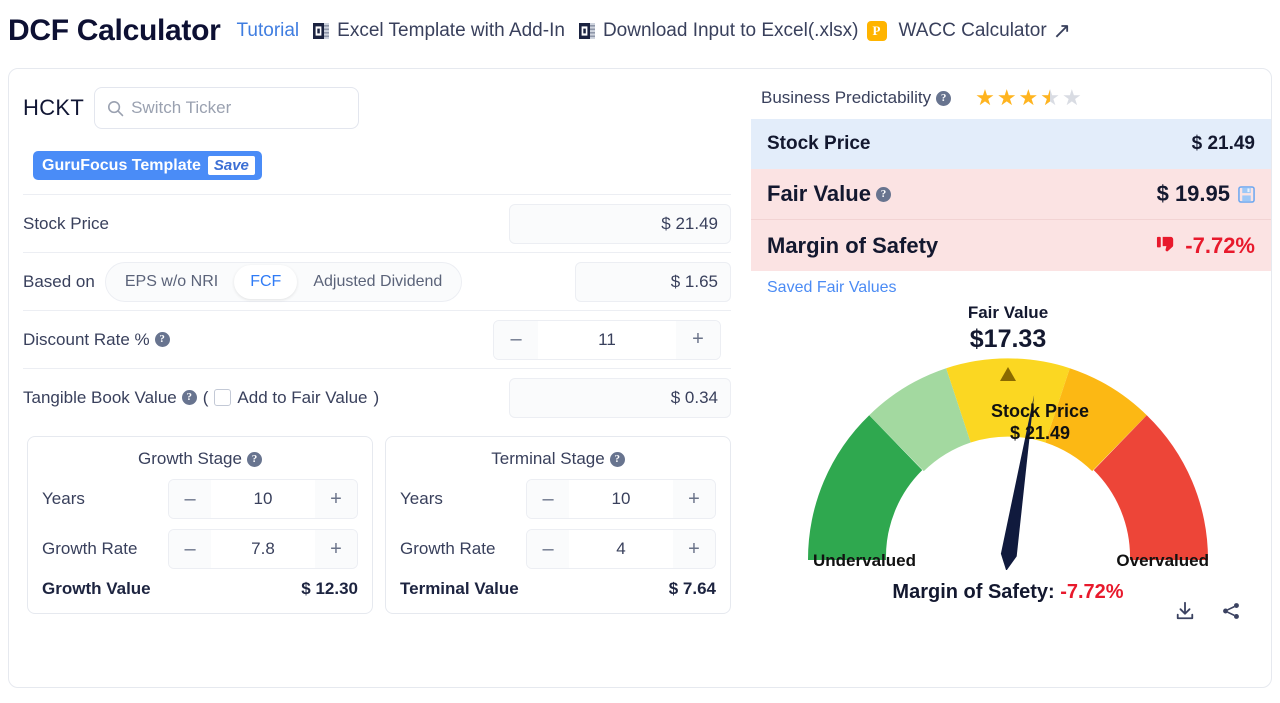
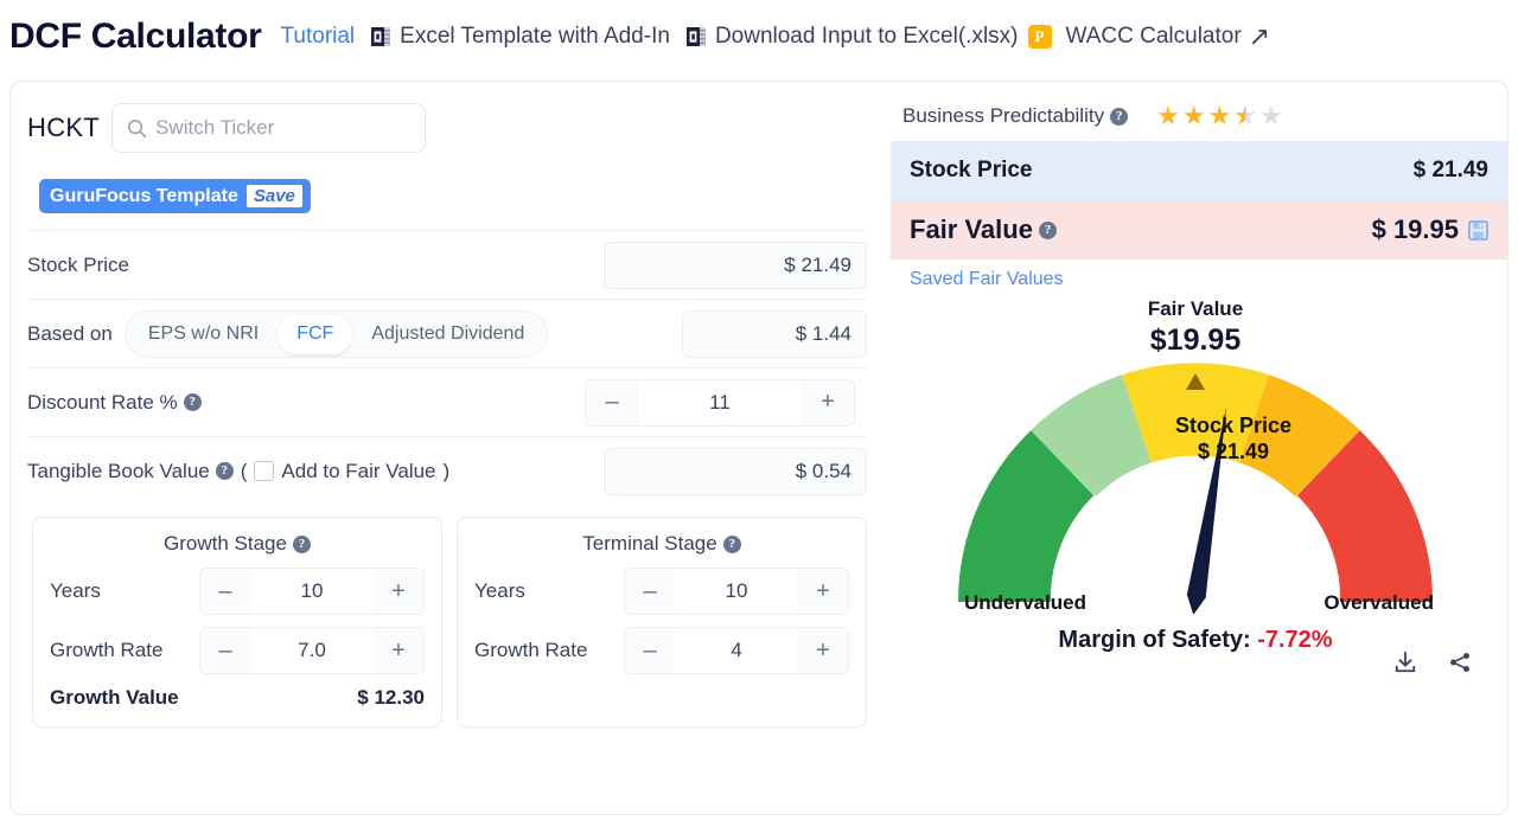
  DCF Calculator
  Tutorial
  Excel Template with Add-In
  Download Input to Excel(.xlsx)
  P
  WACC Calculator
  ↗
  HCKT
  Switch Ticker
  GuruFocus Template
  Save
  Stock Price
  $ 21.49
  Based on
  EPS w/o NRI
  FCF
  Adjusted Dividend
- $ 1.65
+ $ 1.44
  Discount Rate %
  ?
  –
  11
  +
  Tangible Book Value
  ?
  (
  Add to Fair Value
  )
- $ 0.34
+ $ 0.54
  Growth Stage
  ?
  Years
  –
  10
  +
  Growth Rate
  –
- 7.8
+ 7.0
  +
  Growth Value
  $ 12.30
  Terminal Stage
  ?
  Years
  –
  10
  +
  Growth Rate
  –
  4
  +
- Terminal Value
- $ 7.64
  Business Predictability
  ?
  ★
  ★
  ★
  ★
  ★
  Stock Price
  $ 21.49
  Fair Value
  ?
  $ 19.95
- Margin of Safety
- -7.72%
  Saved Fair Values
  Fair Value
- $17.33
+ $19.95
  Stock Price
  $ 21.49
  Undervalued
  Overvalued
  Margin of Safety: -7.72%
